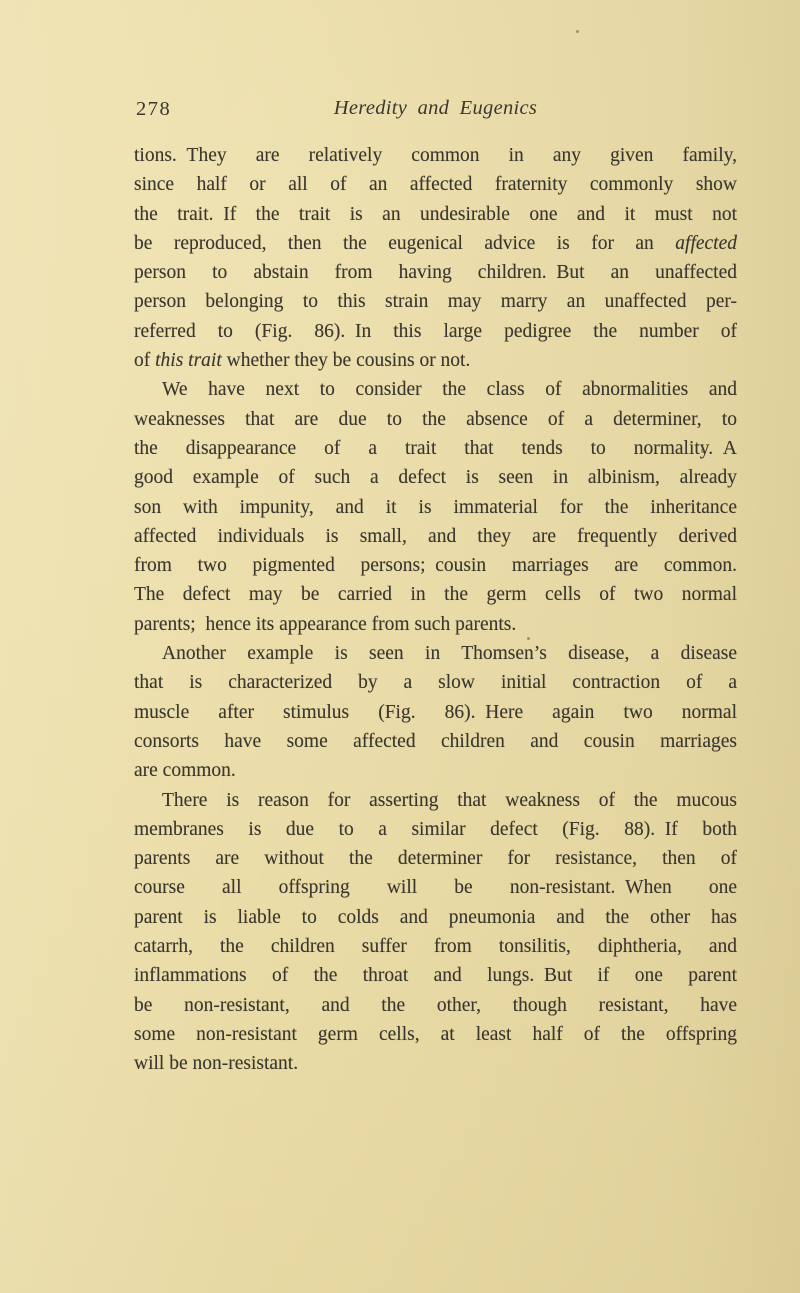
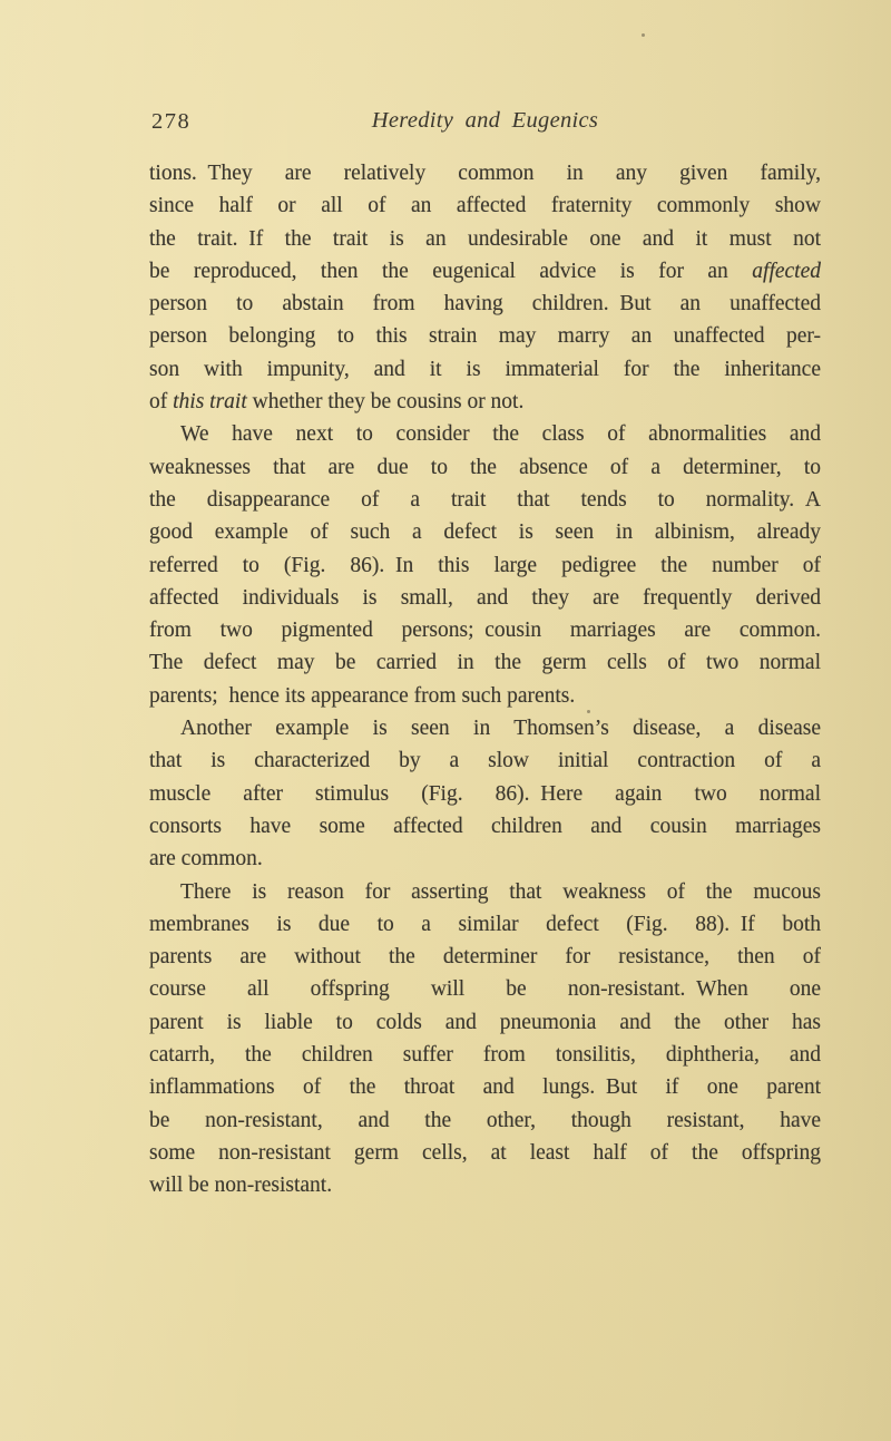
  278
  Heredity and Eugenics
  tions. They are relatively common in any given family,
  since half or all of an affected fraternity commonly show
  the trait. If the trait is an undesirable one and it must not
  be reproduced, then the eugenical advice is for an affected
  person to abstain from having children. But an unaffected
  person belonging to this strain may marry an unaffected per-
- referred to (Fig. 86). In this large pedigree the number of
+ son with impunity, and it is immaterial for the inheritance
  of this trait whether they be cousins or not.
  We have next to consider the class of abnormalities and
  weaknesses that are due to the absence of a determiner, to
  the disappearance of a trait that tends to normality. A
  good example of such a defect is seen in albinism, already
- son with impunity, and it is immaterial for the inheritance
+ referred to (Fig. 86). In this large pedigree the number of
  affected individuals is small, and they are frequently derived
  from two pigmented persons; cousin marriages are common.
  The defect may be carried in the germ cells of two normal
  parents; hence its appearance from such parents.
  Another example is seen in Thomsen’s disease, a disease
  that is characterized by a slow initial contraction of a
  muscle after stimulus (Fig. 86). Here again two normal
  consorts have some affected children and cousin marriages
  are common.
  There is reason for asserting that weakness of the mucous
  membranes is due to a similar defect (Fig. 88). If both
  parents are without the determiner for resistance, then of
  course all offspring will be non-resistant. When one
  parent is liable to colds and pneumonia and the other has
  catarrh, the children suffer from tonsilitis, diphtheria, and
  inflammations of the throat and lungs. But if one parent
  be non-resistant, and the other, though resistant, have
  some non-resistant germ cells, at least half of the offspring
  will be non-resistant.
